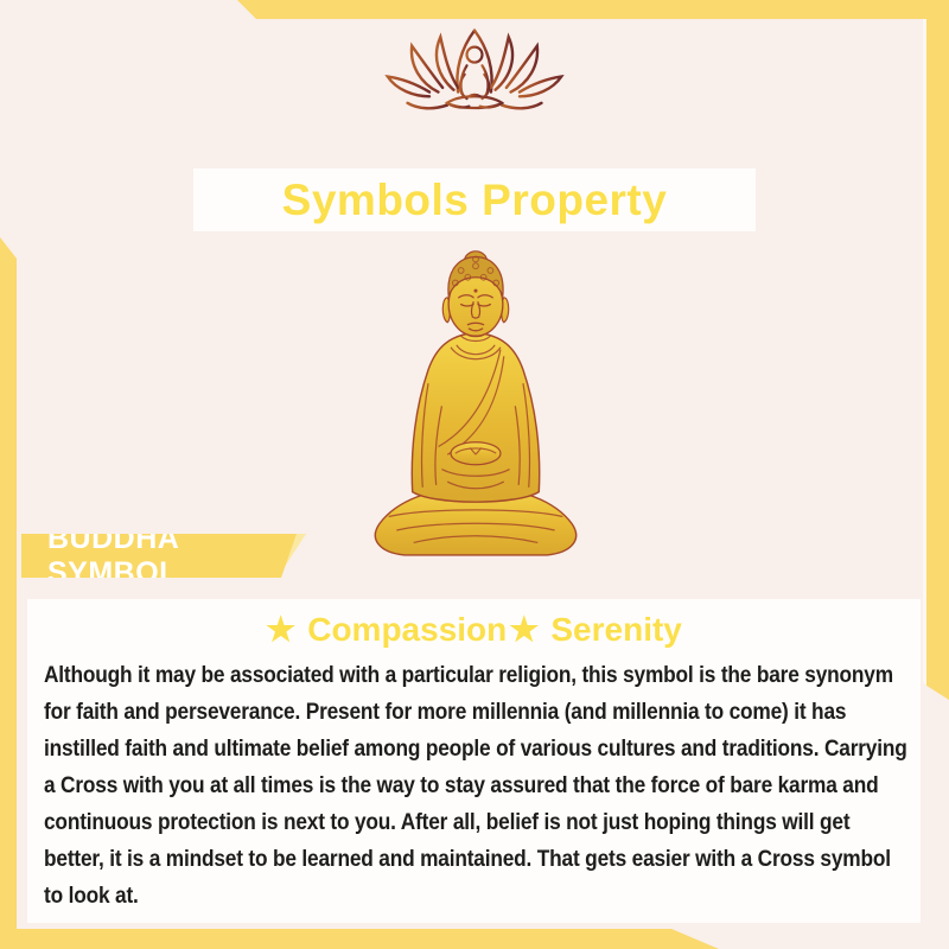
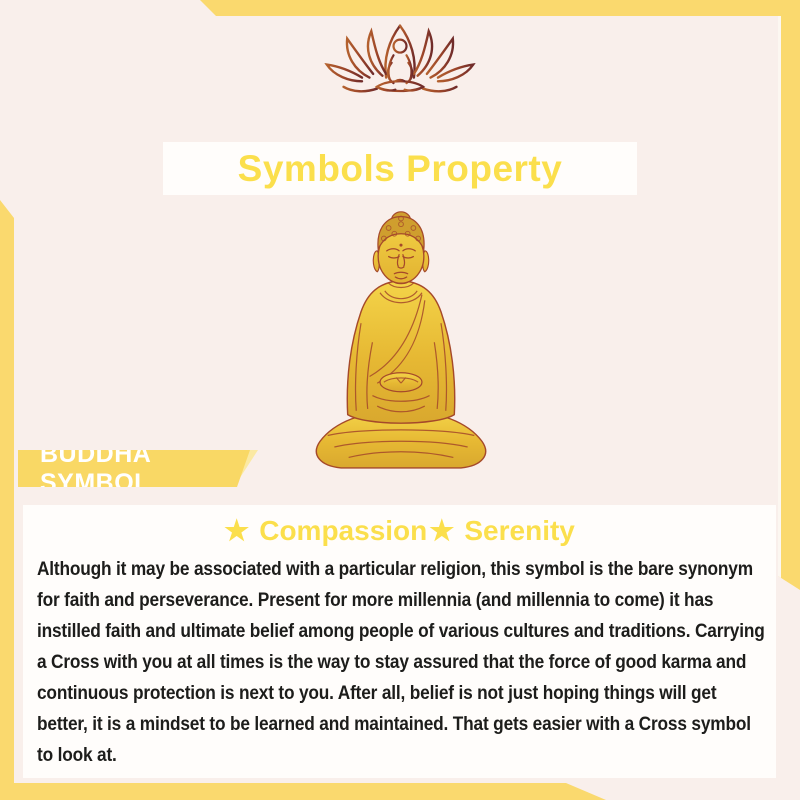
  Symbols Property
  BUDDHA SYMBOL
  ★ Compassion★ Serenity
- Although it may be associated with a particular religion, this symbol is the bare synonym for faith and perseverance. Present for more millennia (and millennia to come) it has instilled faith and ultimate belief among people of various cultures and traditions. Carrying a Cross with you at all times is the way to stay assured that the force of bare karma and continuous protection is next to you. After all, belief is not just hoping things will get better, it is a mindset to be learned and maintained. That gets easier with a Cross symbol to look at.
+ Although it may be associated with a particular religion, this symbol is the bare synonym for faith and perseverance. Present for more millennia (and millennia to come) it has instilled faith and ultimate belief among people of various cultures and traditions. Carrying a Cross with you at all times is the way to stay assured that the force of good karma and continuous protection is next to you. After all, belief is not just hoping things will get better, it is a mindset to be learned and maintained. That gets easier with a Cross symbol to look at.
